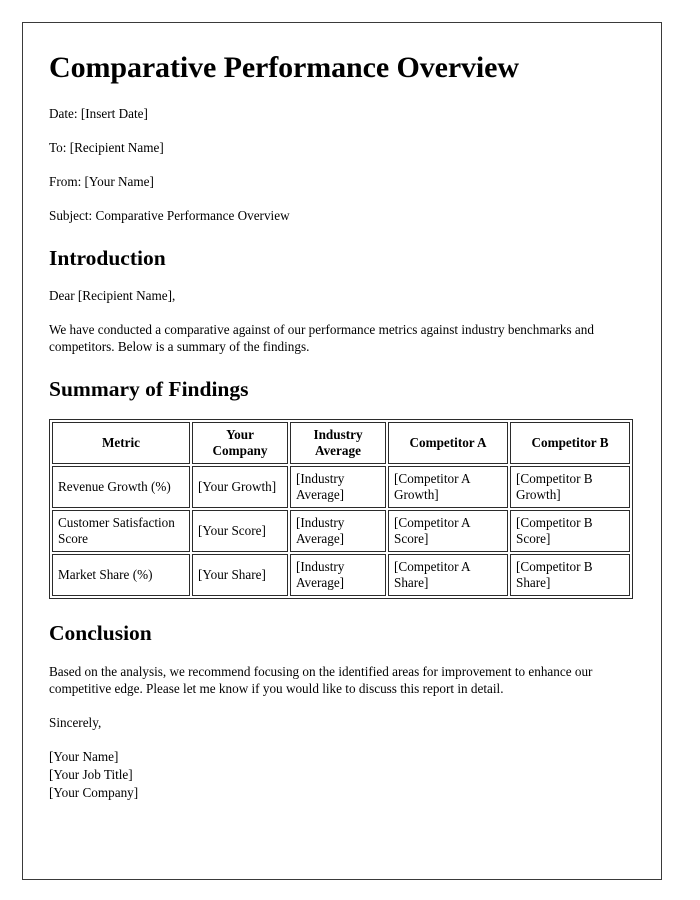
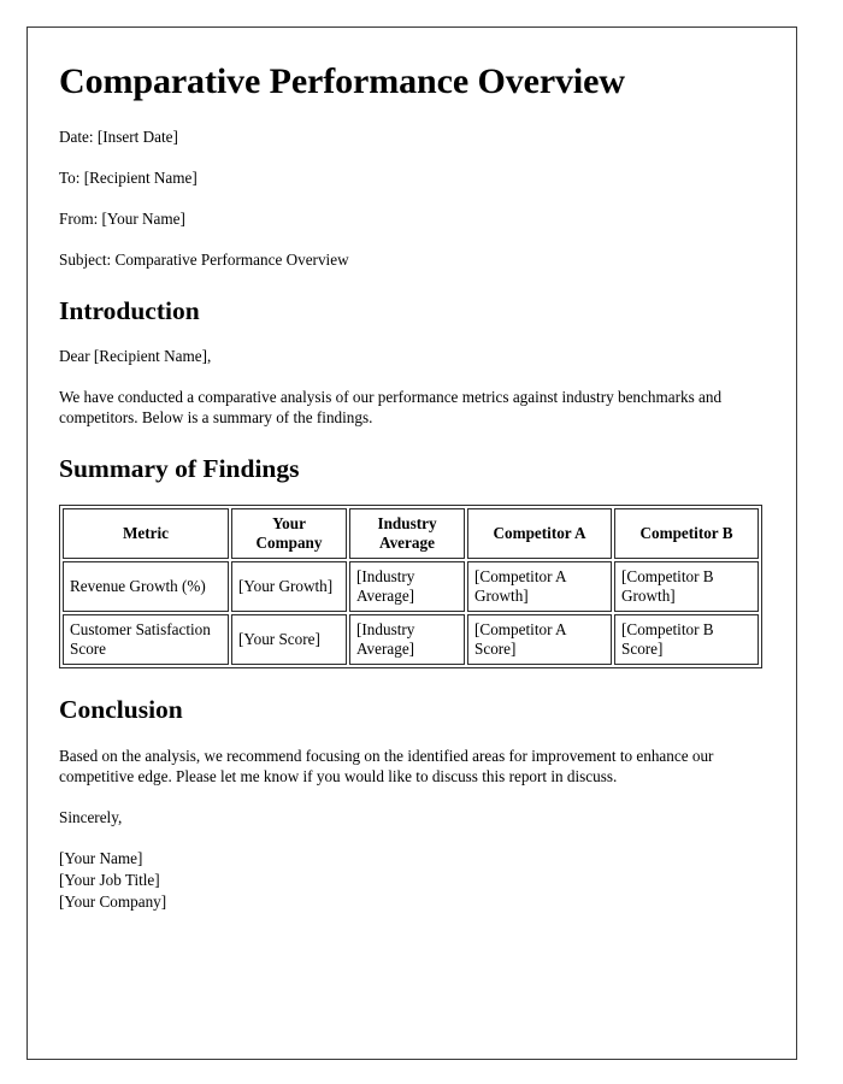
  Comparative Performance Overview
  Date: [Insert Date]
  To: [Recipient Name]
  From: [Your Name]
  Subject: Comparative Performance Overview
  Introduction
  Dear [Recipient Name],
- We have conducted a comparative against of our performance metrics against industry benchmarks and competitors. Below is a summary of the findings.
+ We have conducted a comparative analysis of our performance metrics against industry benchmarks and competitors. Below is a summary of the findings.
  Summary of Findings
  Metric	Your Company	Industry Average	Competitor A	Competitor B
  Revenue Growth (%)	[Your Growth]	[Industry Average]	[Competitor A Growth]	[Competitor B Growth]
  Customer Satisfaction Score	[Your Score]	[Industry Average]	[Competitor A Score]	[Competitor B Score]
- Market Share (%)	[Your Share]	[Industry Average]	[Competitor A Share]	[Competitor B Share]
  Conclusion
- Based on the analysis, we recommend focusing on the identified areas for improvement to enhance our competitive edge. Please let me know if you would like to discuss this report in detail.
+ Based on the analysis, we recommend focusing on the identified areas for improvement to enhance our competitive edge. Please let me know if you would like to discuss this report in discuss.
  Sincerely,
  [Your Name]
  [Your Job Title]
  [Your Company]
